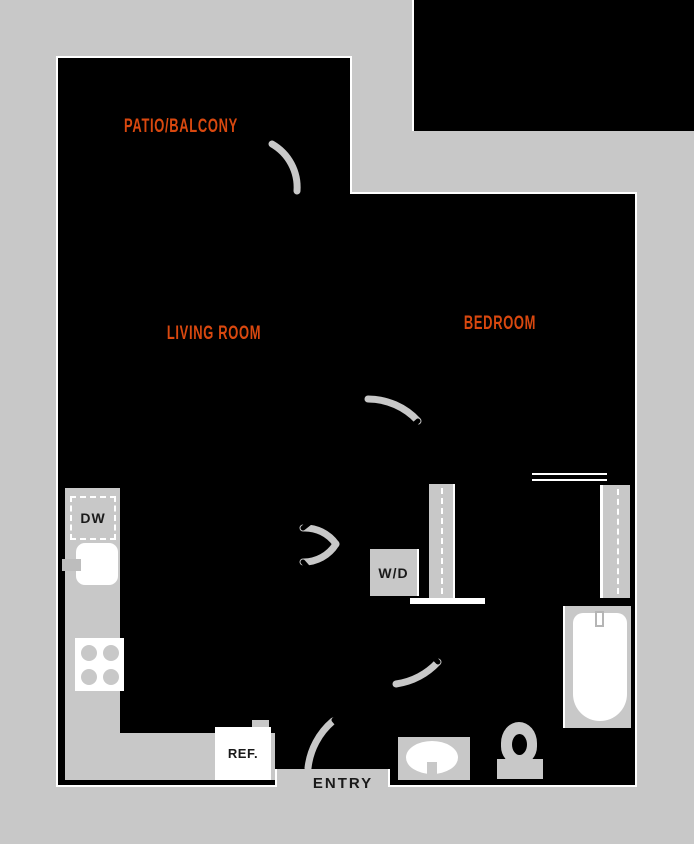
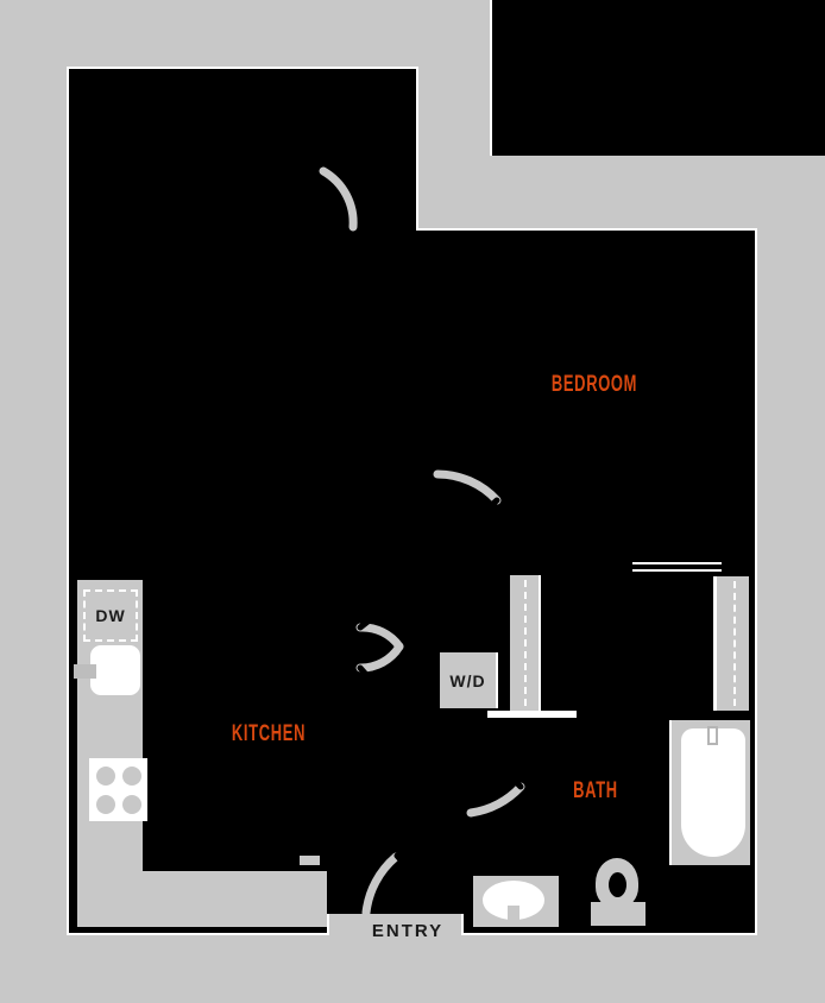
  DW
- REF.
  W/D
  ENTRY
- PATIO/BALCONY
- LIVING ROOM
  BEDROOM
+ KITCHEN
+ BATH
